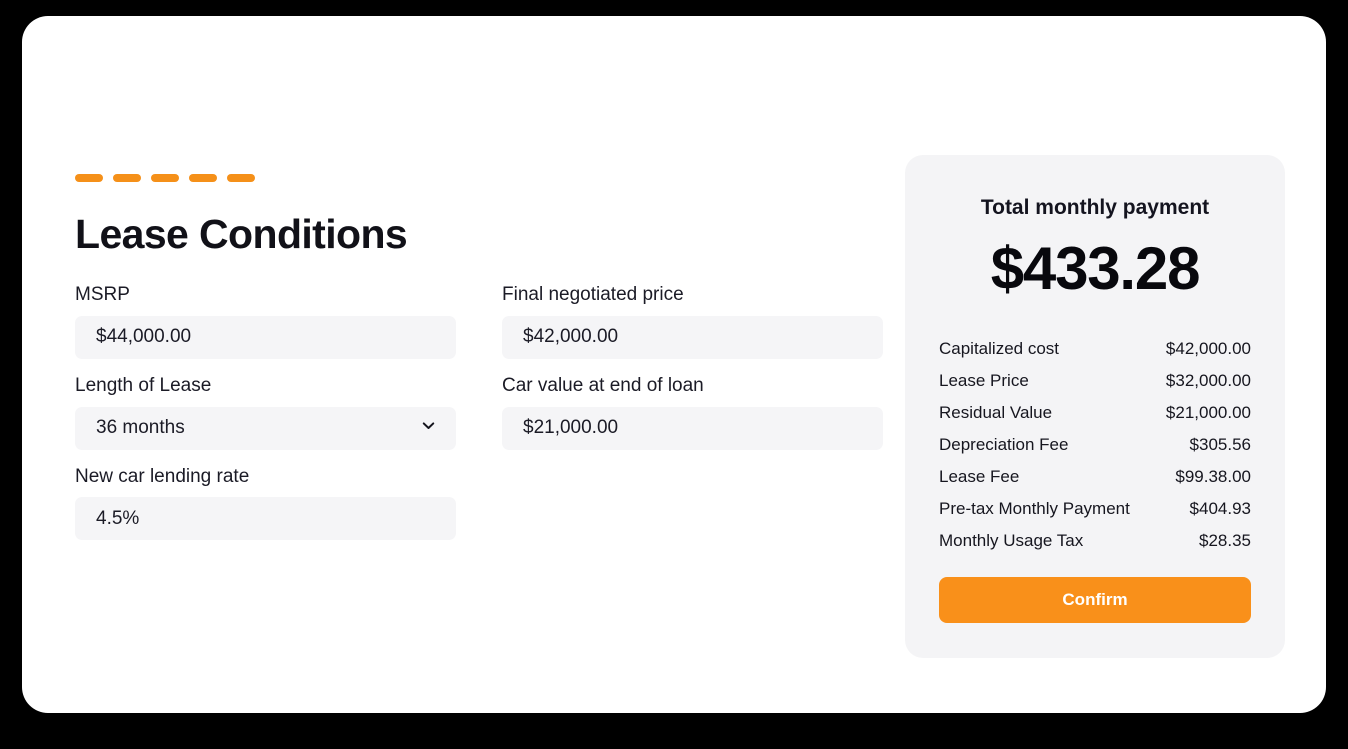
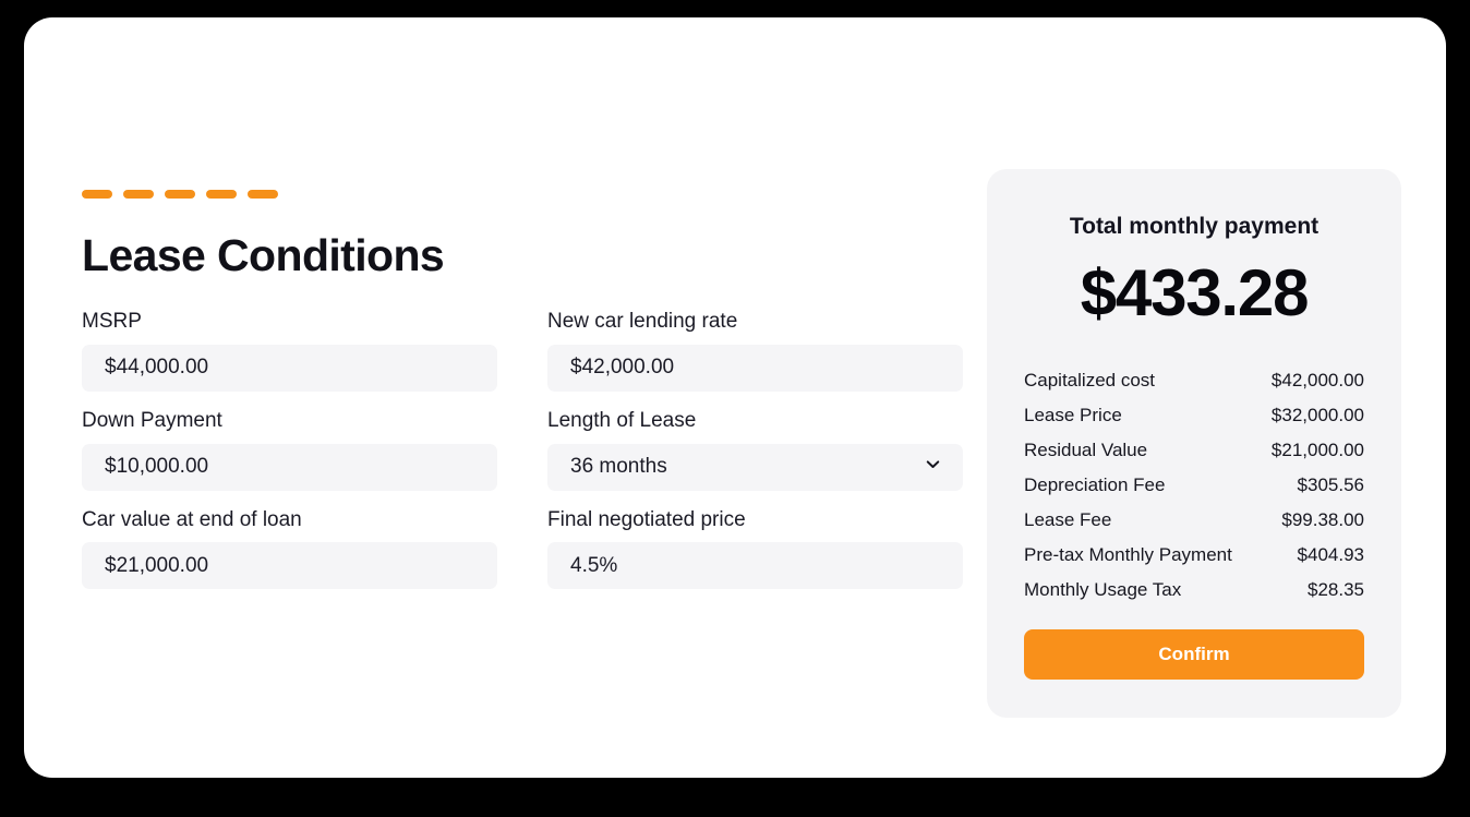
  Lease Conditions
  MSRP
  $44,000.00
- Final negotiated price
+ New car lending rate
  $42,000.00
+ Down Payment
+ $10,000.00
  Length of Lease
  36 months
  Car value at end of loan
  $21,000.00
- New car lending rate
+ Final negotiated price
  4.5%
  Total monthly payment
  $433.28
  Capitalized cost
  $42,000.00
  Lease Price
  $32,000.00
  Residual Value
  $21,000.00
  Depreciation Fee
  $305.56
  Lease Fee
  $99.38.00
  Pre-tax Monthly Payment
  $404.93
  Monthly Usage Tax
  $28.35
  Confirm
